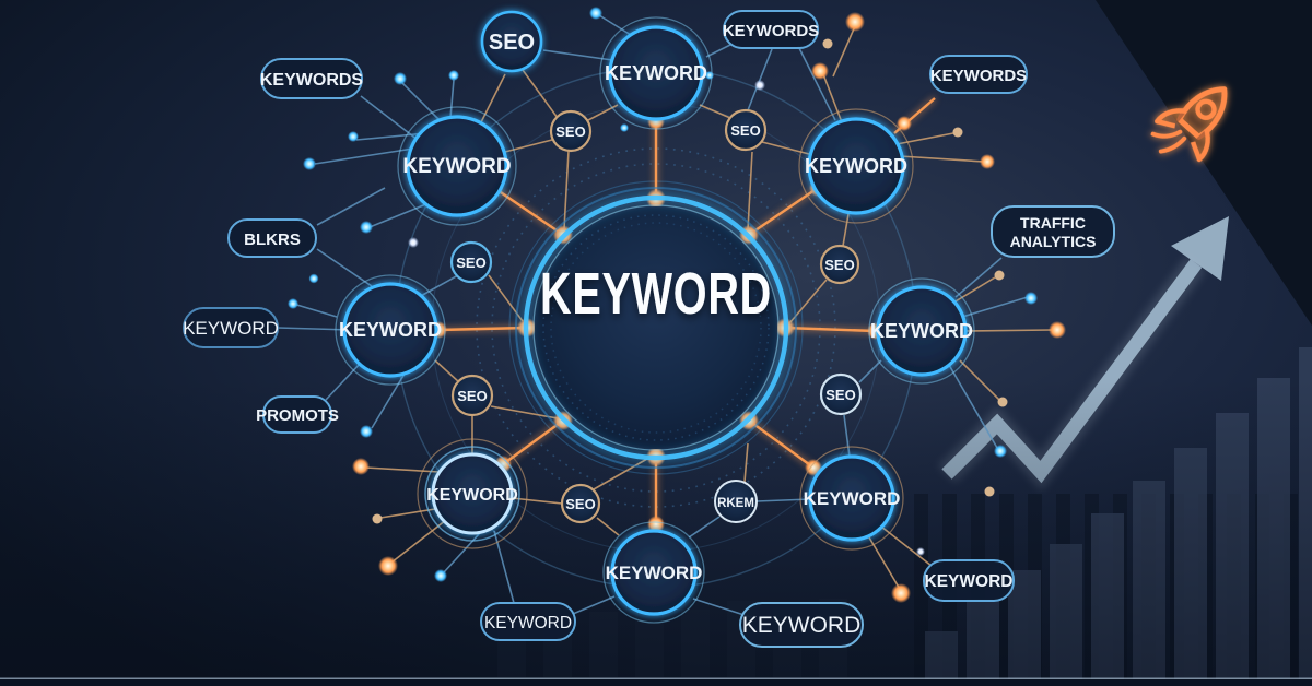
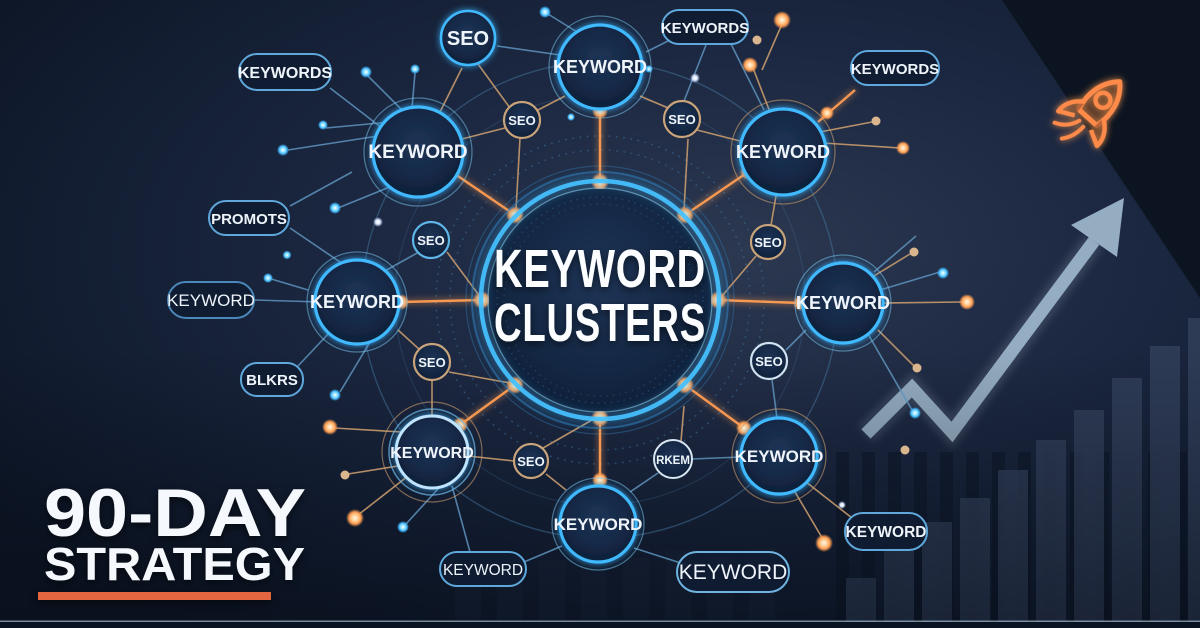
  KEYWORD
+ CLUSTERS
  KEYWORD
  KEYWORD
  KEYWORD
  KEYWORD
  KEYWORD
  KEYWORD
  KEYWORD
  KEYWORD
  SEO
  SEO
  SEO
  SEO
  SEO
  SEO
  SEO
  SEO
  RKEM
  KEYWORDS
  KEYWORDS
  KEYWORDS
- BLKRS
+ PROMOTS
  KEYWORD
- PROMOTS
+ BLKRS
- TRAFFIC
- ANALYTICS
  KEYWORD
  KEYWORD
  KEYWORD
+ 90-DAY
+ STRATEGY
